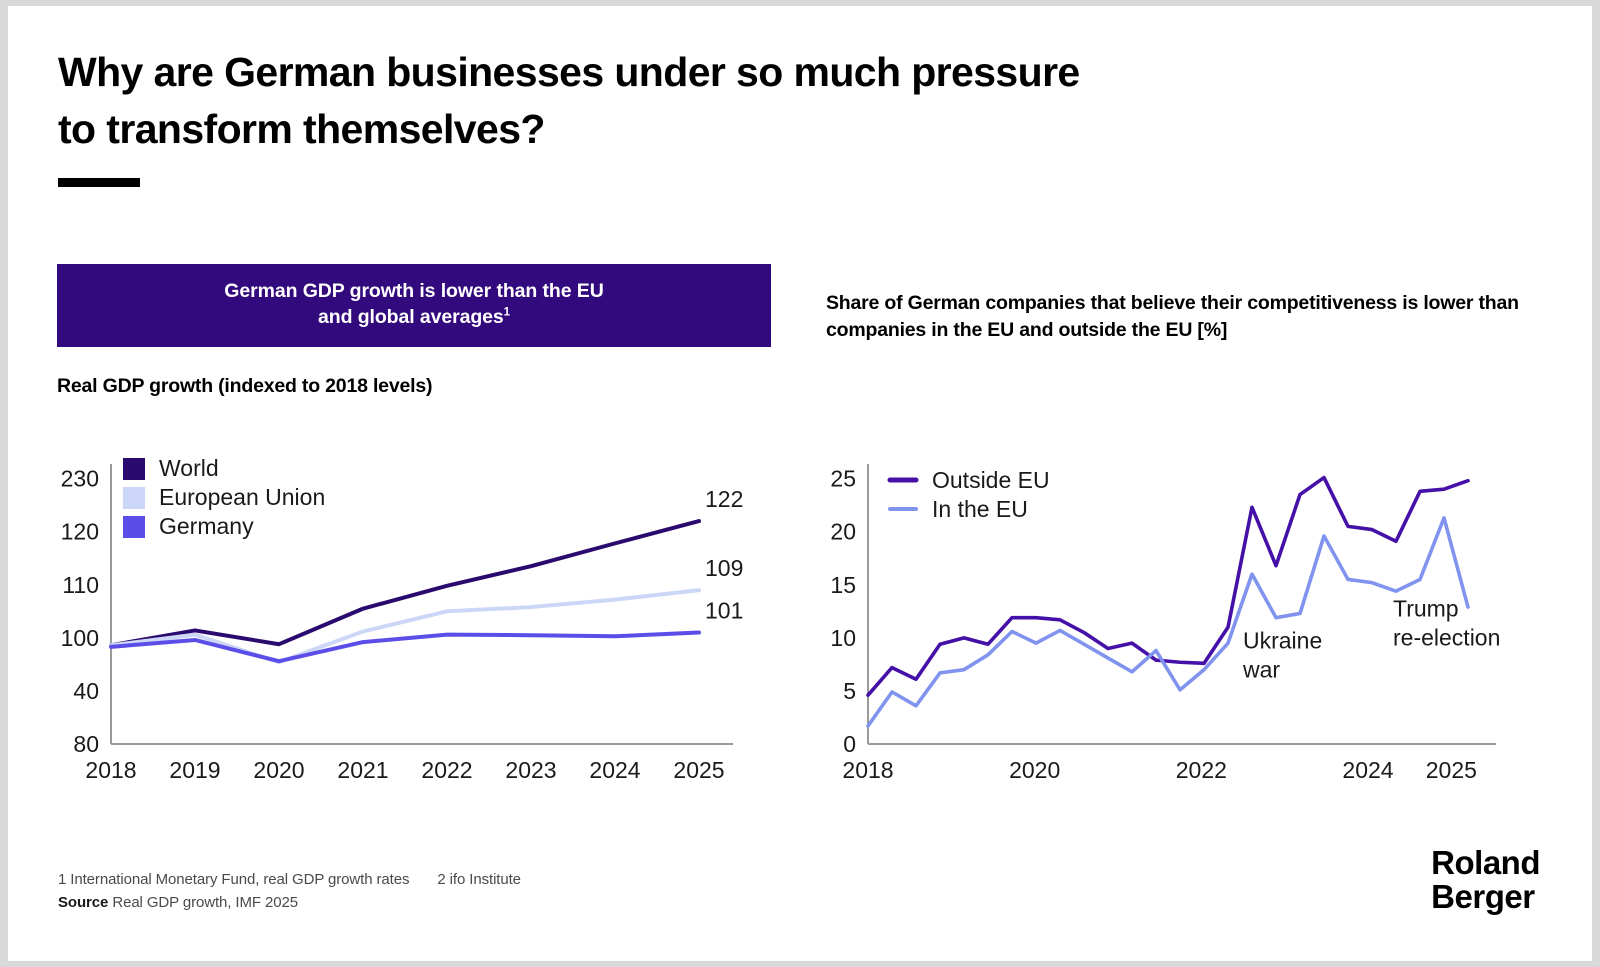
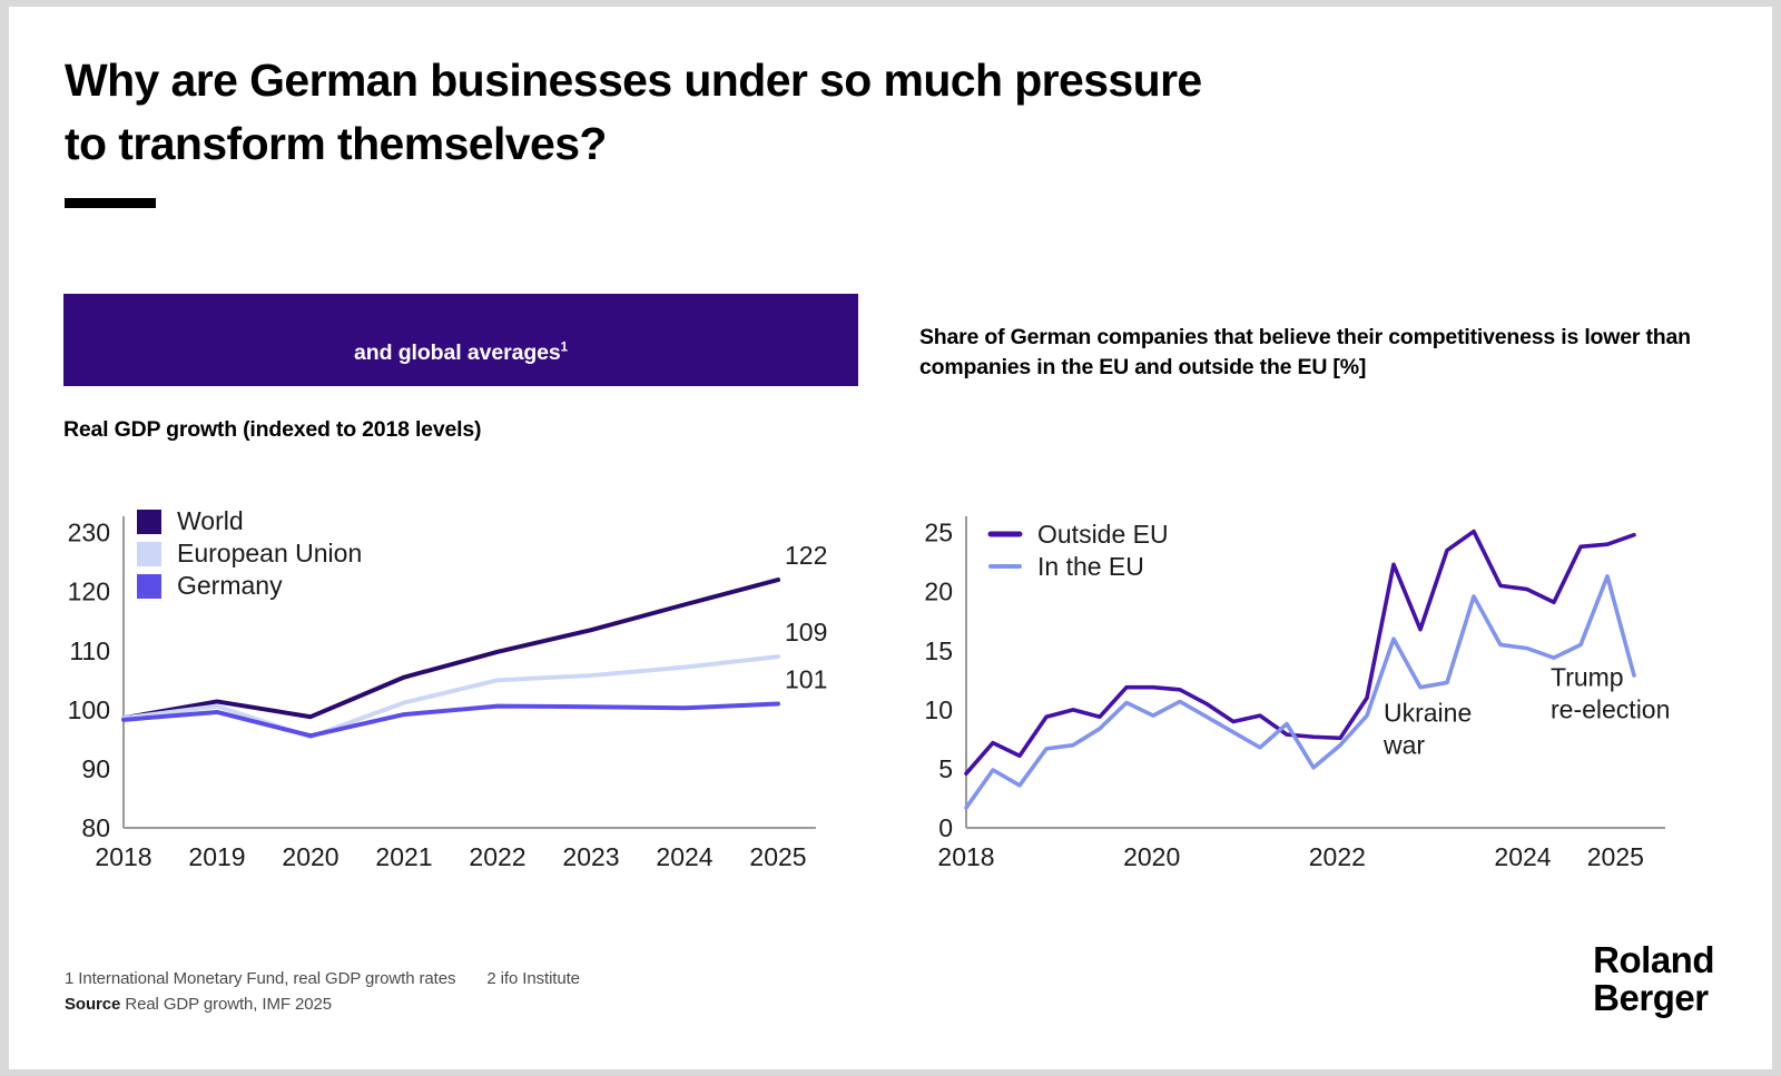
  Why are German businesses under so much pressure
  to transform themselves?
- German GDP growth is lower than the EU
  and global averages1
  Real GDP growth (indexed to 2018 levels)
  Share of German companies that believe their competitiveness is lower than companies in the EU and outside the EU [%]
  80
- 40
+ 90
  100
  110
  120
  230
  2018
  2019
  2020
  2021
  2022
  2023
  2024
  2025
  122
  109
  101
  World
  European Union
  Germany
  0
  5
  10
  15
  20
  25
  2018
  2020
  2022
  2024
  2025
  Outside EU
  In the EU
  Ukraine
  war
  Trump
  re-election
  1 International Monetary Fund, real GDP growth rates
  2 ifo Institute
  Source Real GDP growth, IMF 2025
  Roland
  Berger
